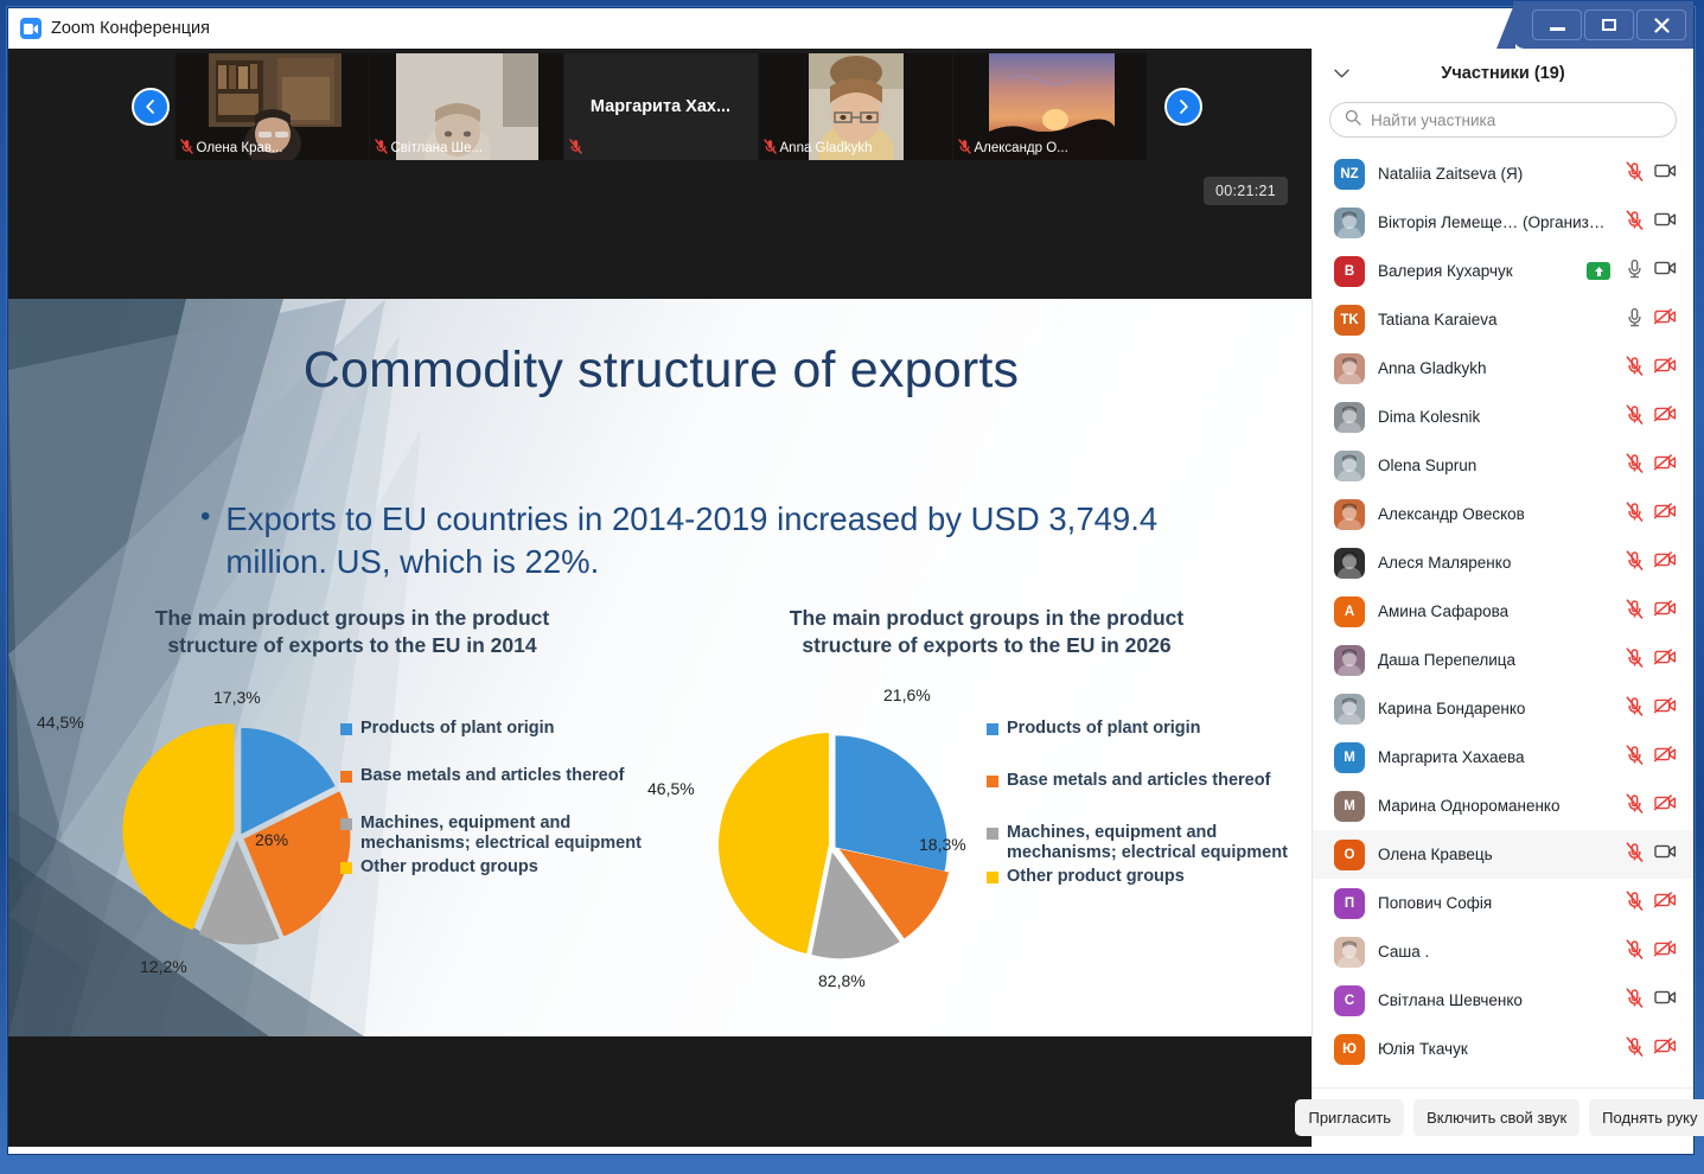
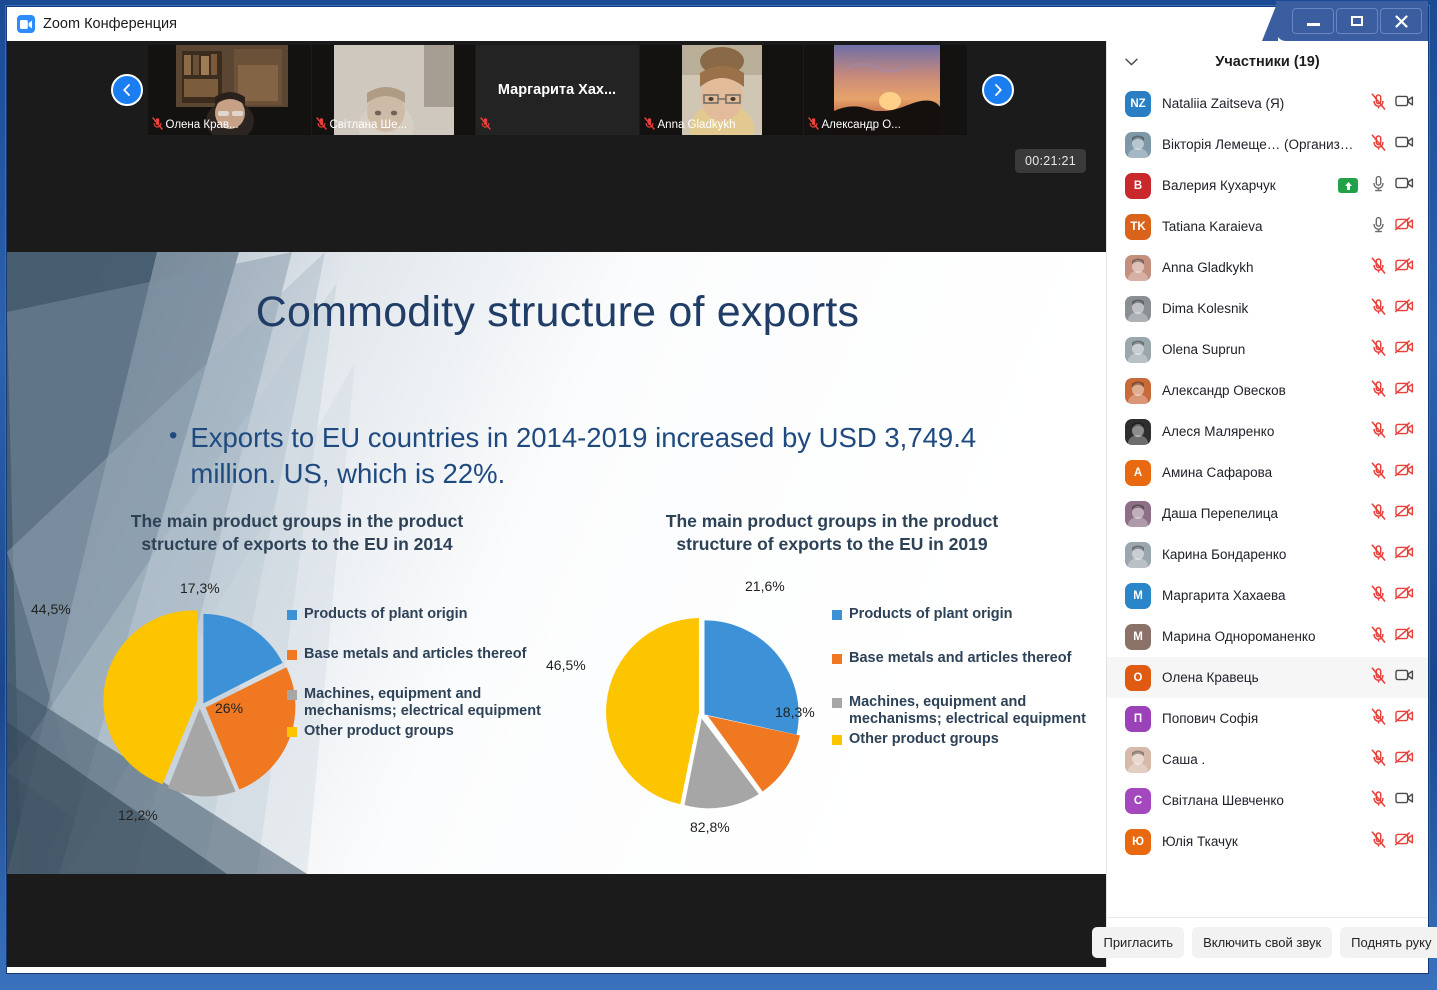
  Zoom Конференция
  Олена Крав...
  Світлана Ше...
  Маргарита Хах...
  Anna Gladkykh
  Александр О...
  00:21:21
  Commodity structure of exports
  •
  Exports to EU countries in 2014-2019 increased by USD 3,749.4 million. US, which is 22%.
  The main product groups in the product structure of exports to the EU in 2014
  17,3%
  26%
  12,2%
  44,5%
  Products of plant origin
  Base metals and articles thereof
  Machines, equipment and mechanisms; electrical equipment
  Other product groups
- The main product groups in the product structure of exports to the EU in 2026
+ The main product groups in the product structure of exports to the EU in 2019
  21,6%
  18,3%
  82,8%
  46,5%
  Products of plant origin
  Base metals and articles thereof
  Machines, equipment and mechanisms; electrical equipment
  Other product groups
  Участники (19)
- Найти участника
  NZ
  Nataliia Zaitseva (Я)
  Вікторія Лемеще… (Организато
  В
  Валерия Кухарчук
  TK
  Tatiana Karaieva
  Anna Gladkykh
  Dima Kolesnik
  Olena Suprun
  Александр Овесков
  Алеся Маляренко
  А
  Амина Сафарова
  Даша Перепелица
  Карина Бондаренко
  М
  Маргарита Хахаева
  М
  Марина Однороманенко
  О
  Олена Кравець
  П
  Попович Софія
  Саша .
  С
  Світлана Шевченко
  Ю
  Юлія Ткачук
  Пригласить
  Включить свой звук
  Поднять руку
